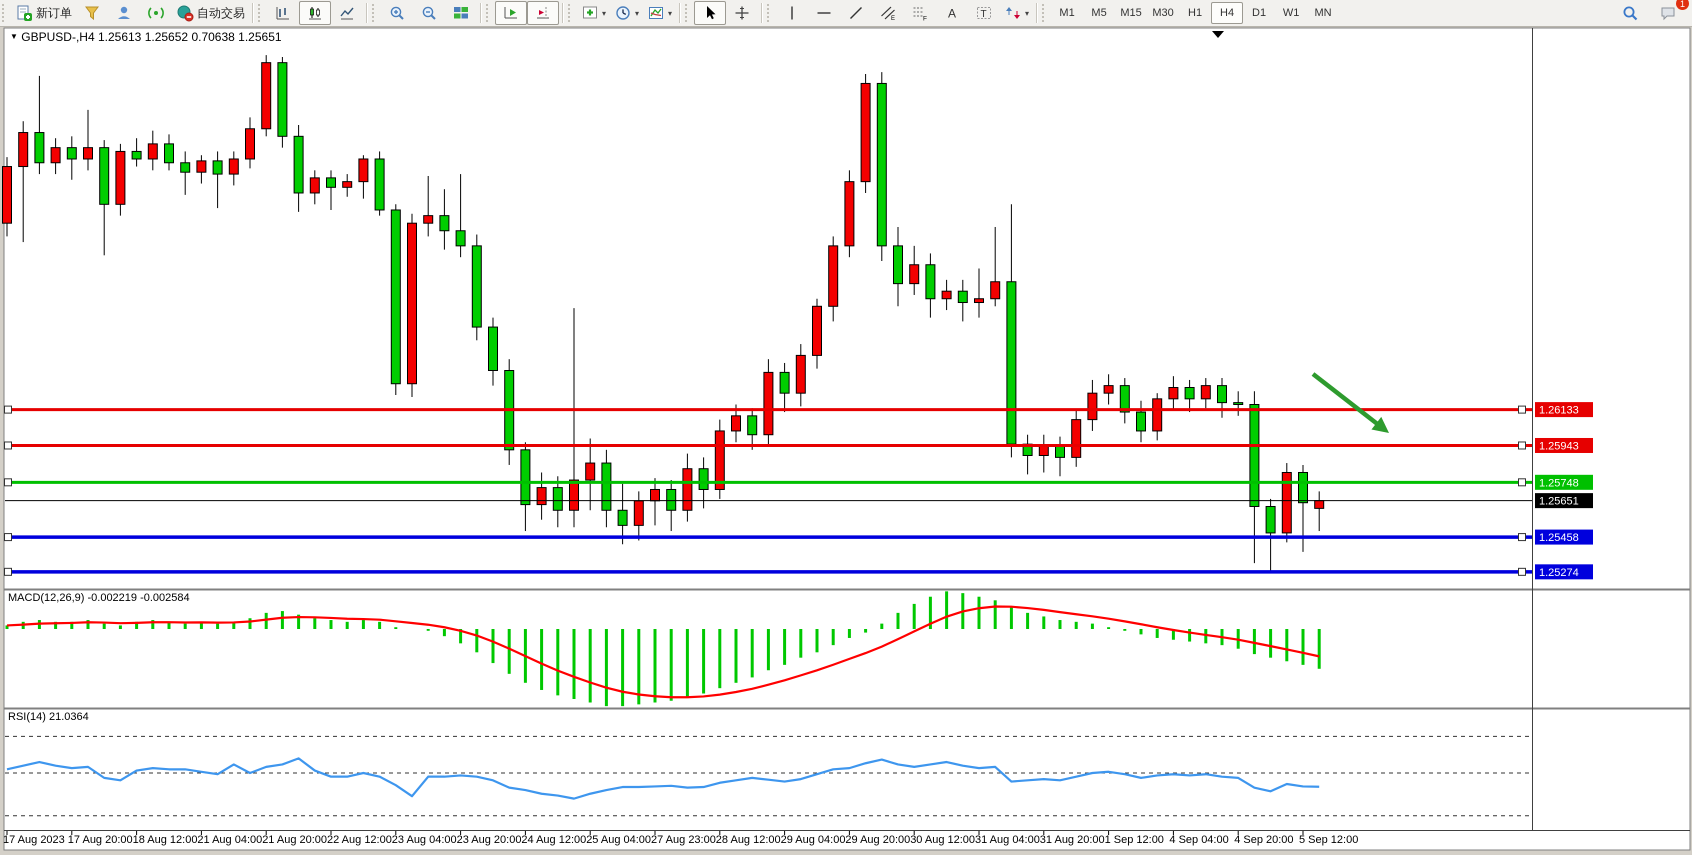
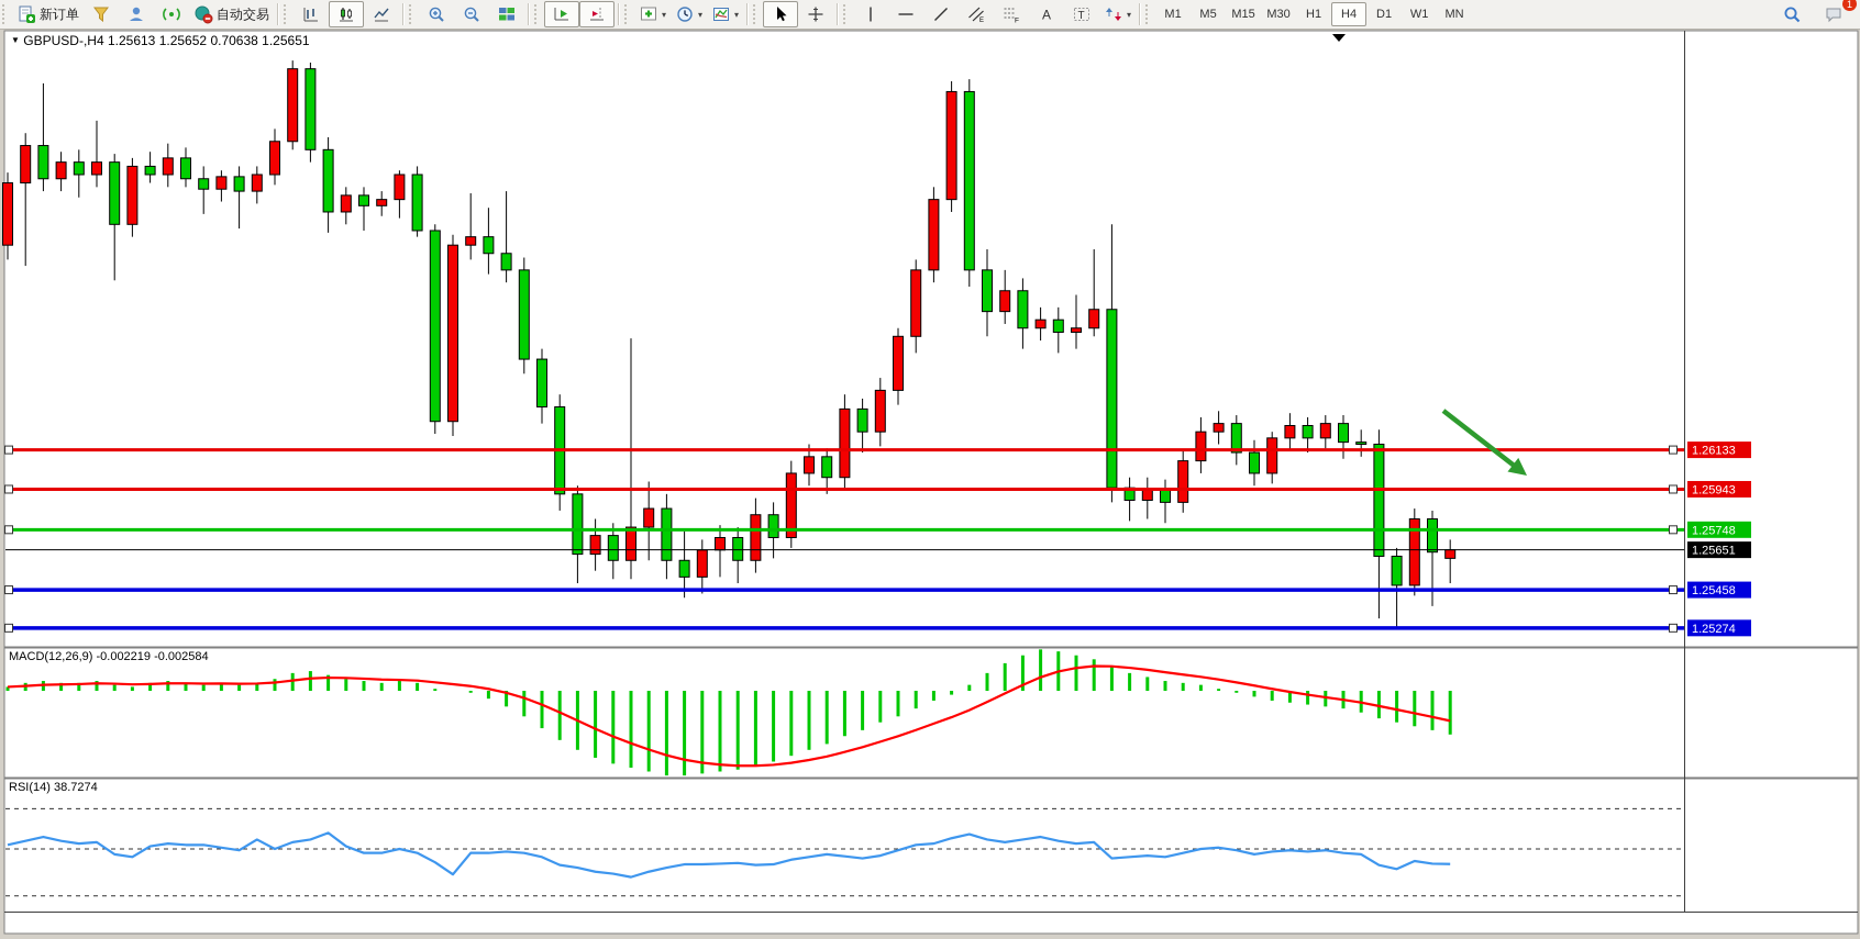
  新订单
  自动交易
  ▾
  ▾
  ▾
  A
  T
  ▾
  M1
  M5
  M15
  M30
  H1
  H4
  D1
  W1
  MN
  1
- 17 Aug 2023
- 17 Aug 20:00
- 18 Aug 12:00
- 21 Aug 04:00
- 21 Aug 20:00
- 22 Aug 12:00
- 23 Aug 04:00
- 23 Aug 20:00
- 24 Aug 12:00
- 25 Aug 04:00
- 27 Aug 23:00
- 28 Aug 12:00
- 29 Aug 04:00
- 29 Aug 20:00
- 30 Aug 12:00
- 31 Aug 04:00
- 31 Aug 20:00
- 1 Sep 12:00
- 4 Sep 04:00
- 4 Sep 20:00
- 5 Sep 12:00
  1.26133
  1.25943
  1.25748
  1.25458
  1.25274
  1.25651
  ▼ GBPUSD-,H4 1.25613 1.25652 0.70638 1.25651
  MACD(12,26,9) -0.002219 -0.002584
- RSI(14) 21.0364
+ RSI(14) 38.7274
